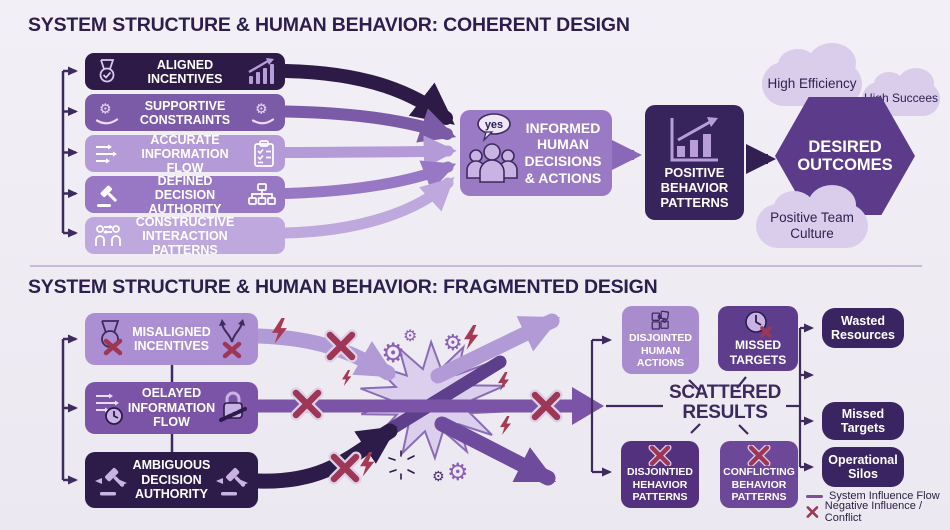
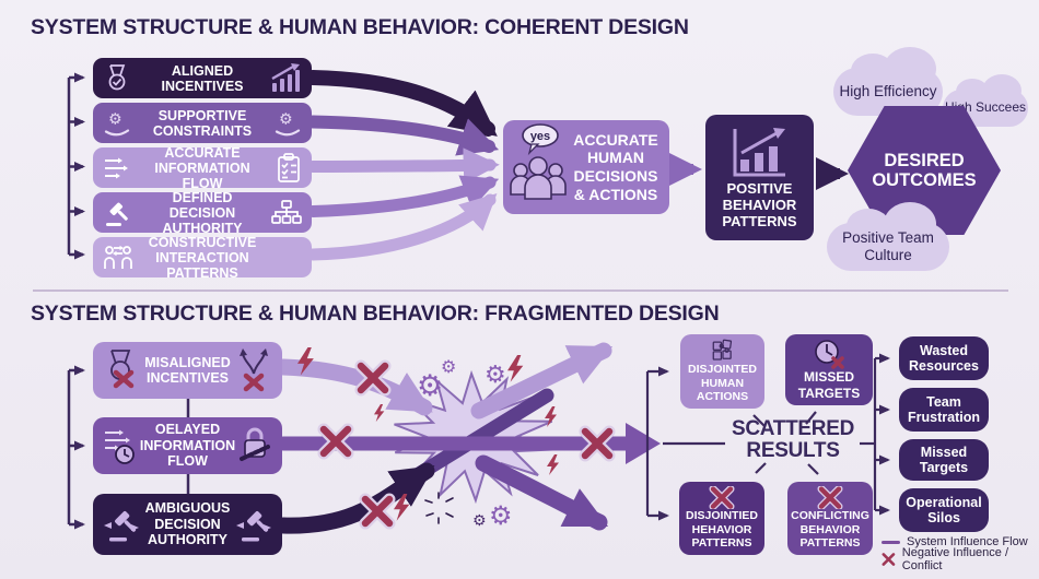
  ⚙
  ⚙
  ⚙
  ⚙
  ⚙
  SYSTEM STRUCTURE & HUMAN BEHAVIOR: COHERENT DESIGN
  SYSTEM STRUCTURE & HUMAN BEHAVIOR: FRAGMENTED DESIGN
  ALIGNED INCENTIVES
  ⚙
  SUPPORTIVE CONSTRAINTS
  ⚙
  ACCURATE INFORMATION FLOW
  DEFINED DECISION AUTHORITY
  CONSTRUCTIVE INTERACTION PATTERNS
  yes
- INFORMED HUMAN DECISIONS & ACTIONS
+ ACCURATE HUMAN DECISIONS & ACTIONS
  POSITIVE BEHAVIOR PATTERNS
  DESIRED OUTCOMES
  High Efficiency
  h Succees
  Positive Team Culture
  MISALIGNED INCENTIVES
  OELAYED INFORMATION FLOW
  AMBIGUOUS DECISION AUTHORITY
  DISJOINTED HUMAN ACTIONS
  MISSED TARGETS
  DISJOINTIED HEHAVIOR PATTERNS
  CONFLICTING BEHAVIOR PATTERNS
  SCATTERED RESULTS
  Wasted Resources
+ Team Frustration
  Missed Targets
  Operational Silos
  System Influence Flow
  Negative Influence / Conflict
